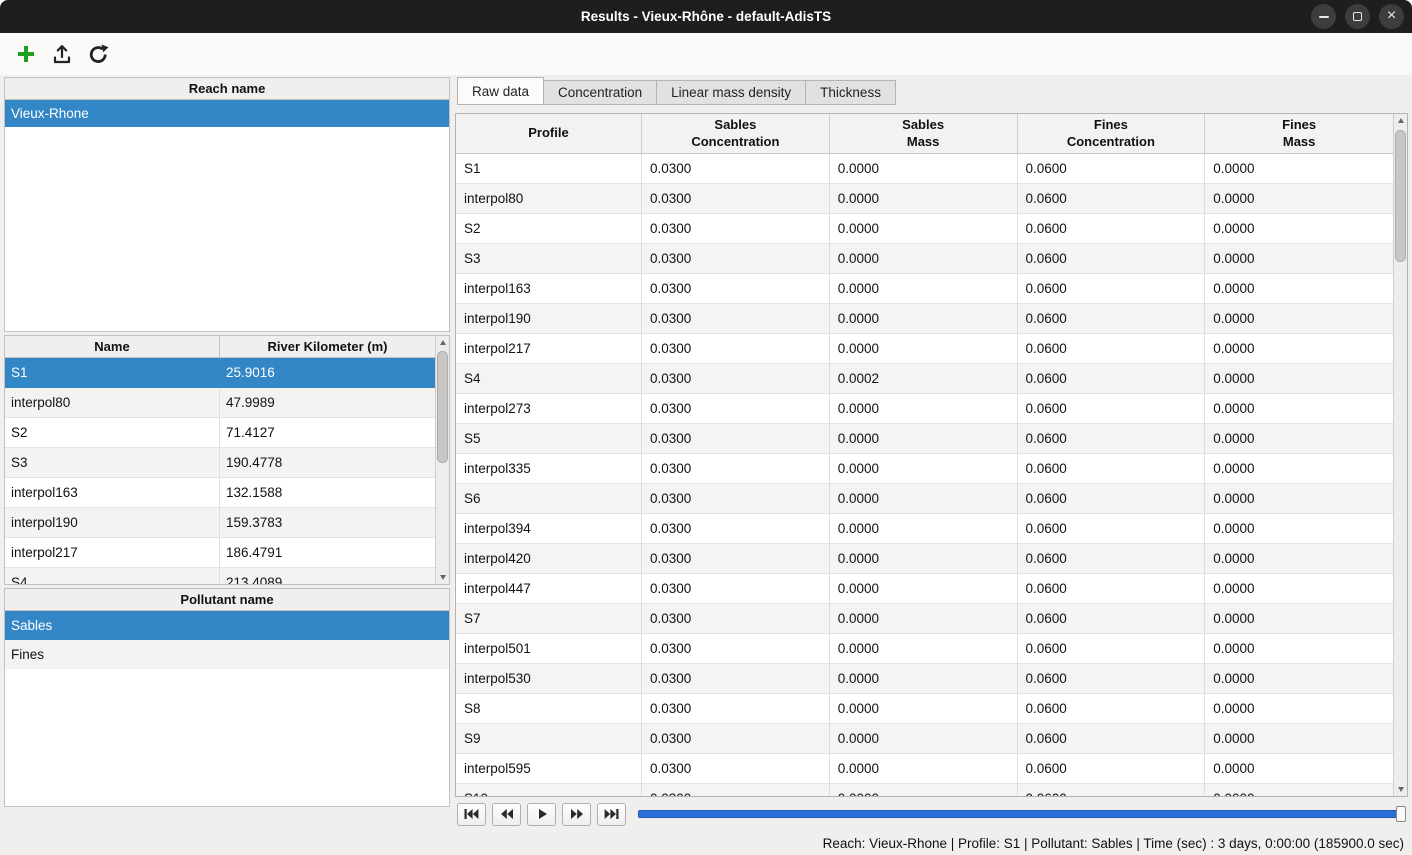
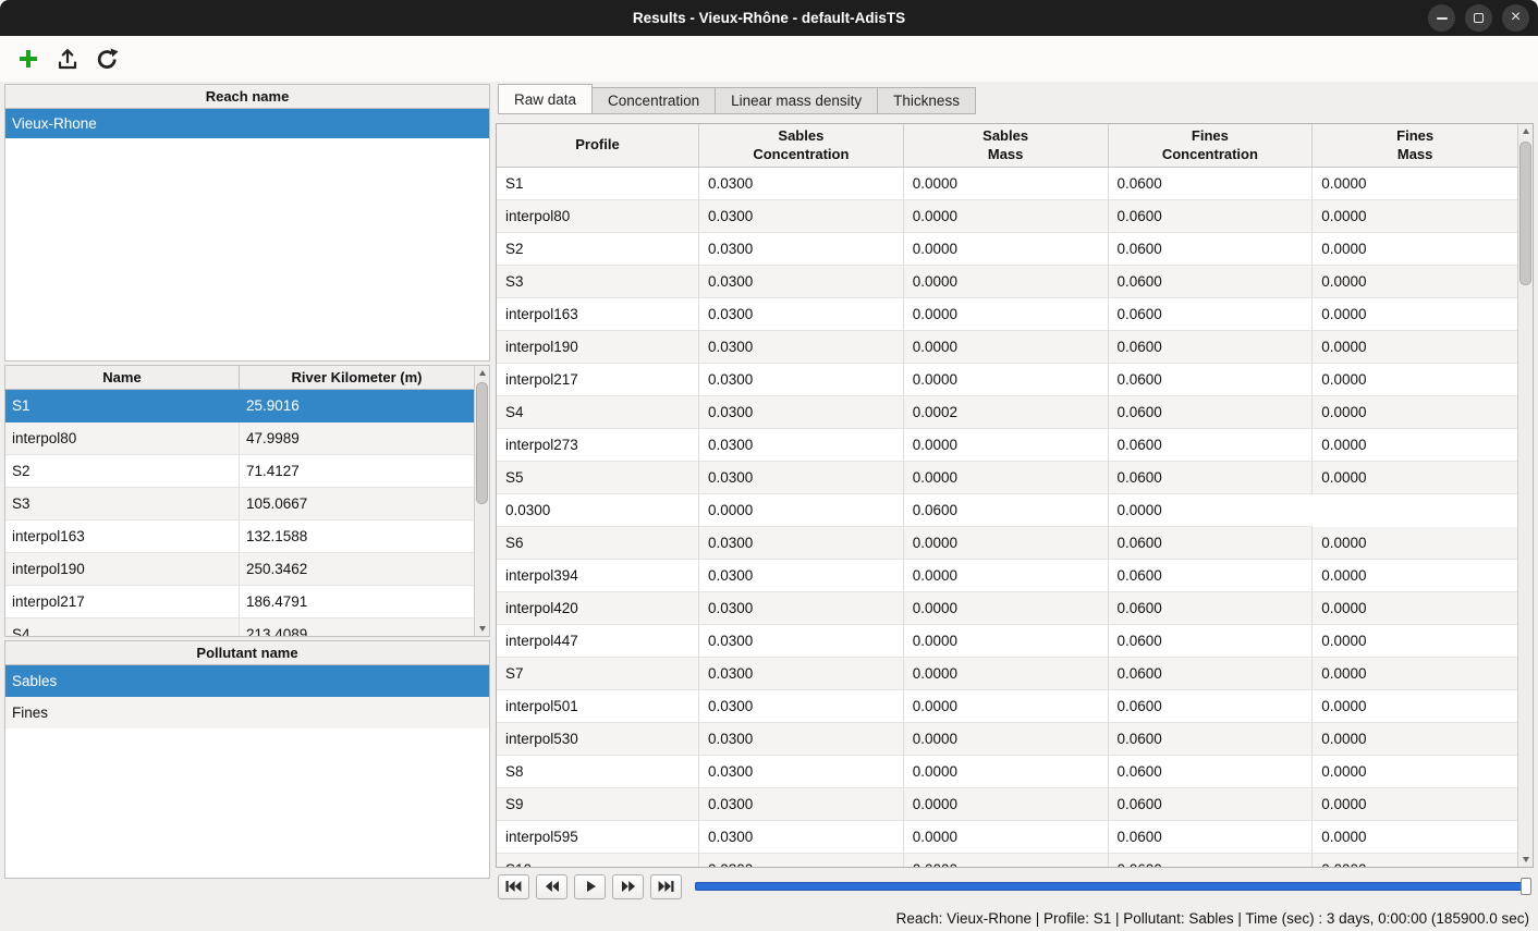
  Results - Vieux-Rhône - default-AdisTS
  ×
  Reach name
  Vieux-Rhone
  Name
  River Kilometer (m)
  S1
  25.9016
  interpol80
  47.9989
  S2
  71.4127
  S3
- 190.4778
+ 105.0667
  interpol163
  132.1588
  interpol190
- 159.3783
+ 250.3462
  interpol217
  186.4791
  S4
  213.4089
  Pollutant name
  Sables
  Fines
  Raw data
  Concentration
  Linear mass density
  Thickness
  Profile
  Sables
  Concentration
  Sables
  Mass
  Fines
  Concentration
  Fines
  Mass
  S1
  0.0300
  0.0000
  0.0600
  0.0000
  interpol80
  0.0300
  0.0000
  0.0600
  0.0000
  S2
  0.0300
  0.0000
  0.0600
  0.0000
  S3
  0.0300
  0.0000
  0.0600
  0.0000
  interpol163
  0.0300
  0.0000
  0.0600
  0.0000
  interpol190
  0.0300
  0.0000
  0.0600
  0.0000
  interpol217
  0.0300
  0.0000
  0.0600
  0.0000
  S4
  0.0300
  0.0002
  0.0600
  0.0000
  interpol273
  0.0300
  0.0000
  0.0600
  0.0000
  S5
  0.0300
  0.0000
  0.0600
  0.0000
- interpol335
  0.0300
  0.0000
  0.0600
  0.0000
  S6
  0.0300
  0.0000
  0.0600
  0.0000
  interpol394
  0.0300
  0.0000
  0.0600
  0.0000
  interpol420
  0.0300
  0.0000
  0.0600
  0.0000
  interpol447
  0.0300
  0.0000
  0.0600
  0.0000
  S7
  0.0300
  0.0000
  0.0600
  0.0000
  interpol501
  0.0300
  0.0000
  0.0600
  0.0000
  interpol530
  0.0300
  0.0000
  0.0600
  0.0000
  S8
  0.0300
  0.0000
  0.0600
  0.0000
  S9
  0.0300
  0.0000
  0.0600
  0.0000
  interpol595
  0.0300
  0.0000
  0.0600
  0.0000
  Reach: Vieux-Rhone | Profile: S1 | Pollutant: Sables | Time (sec) : 3 days, 0:00:00 (185900.0 sec)
